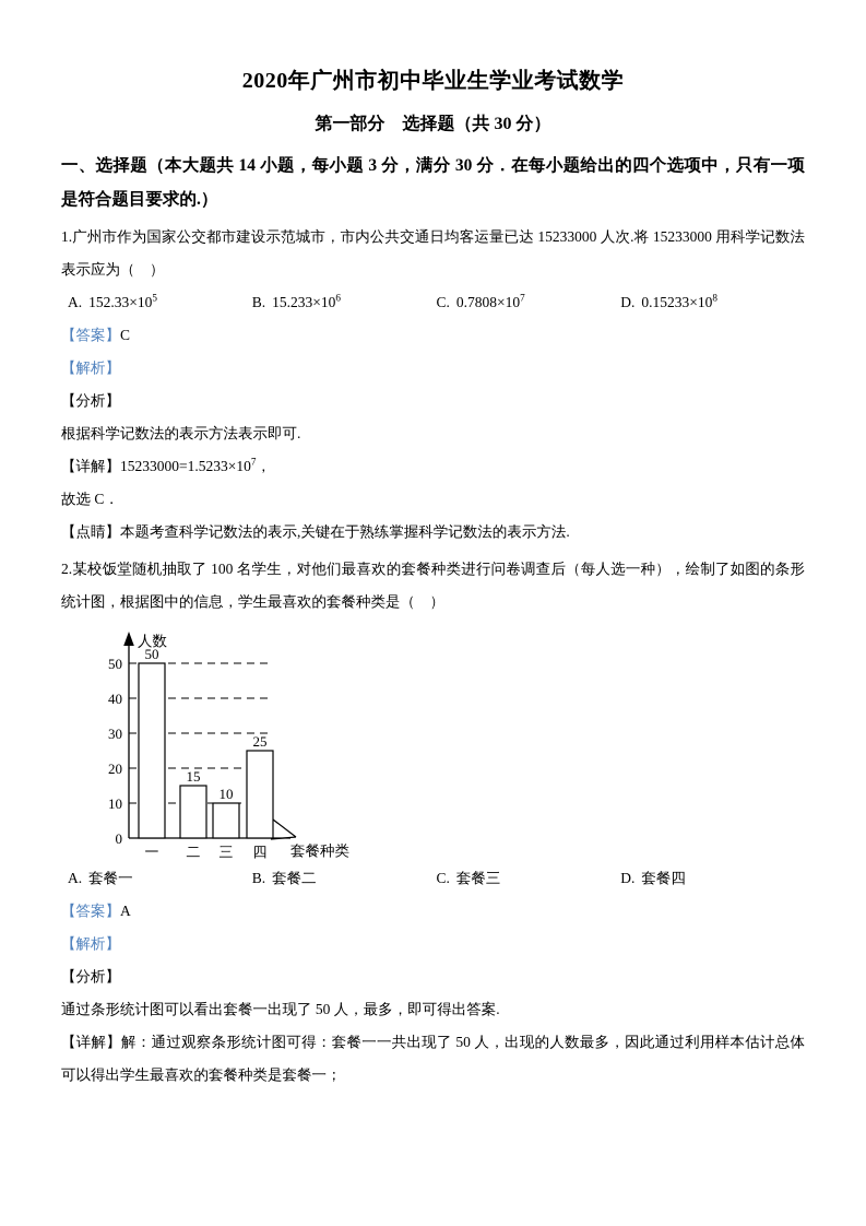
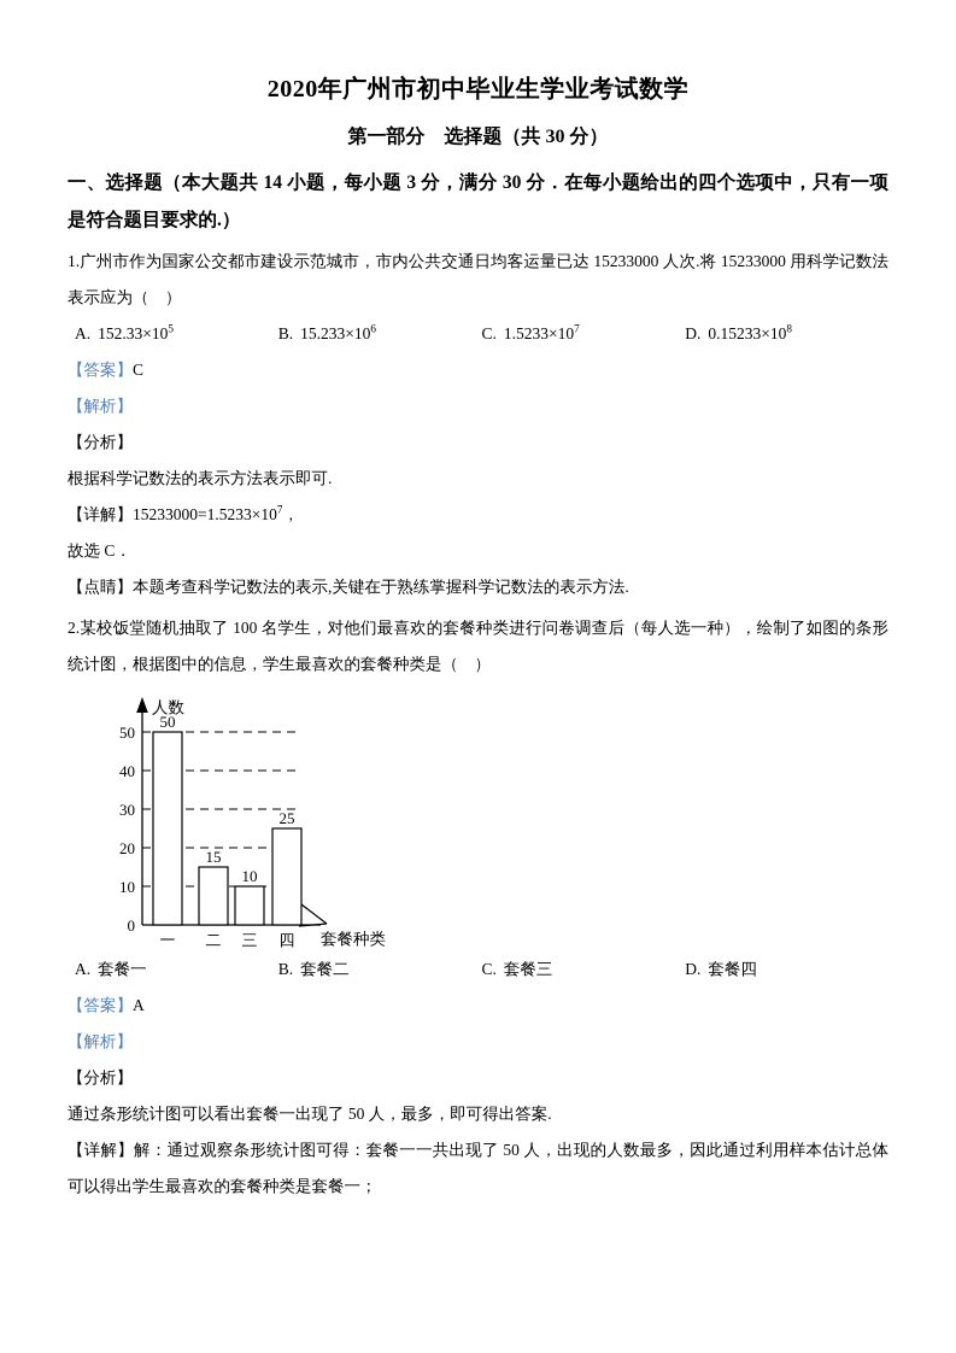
  2020年广州市初中毕业生学业考试数学
  第一部分 选择题（共 30 分）
  一、选择题（本大题共 14 小题，每小题 3 分，满分 30 分．在每小题给出的四个选项中，只有一项是符合题目要求的.）
  1.广州市作为国家公交都市建设示范城市，市内公共交通日均客运量已达 15233000 人次.将 15233000 用科学记数法表示应为（ ）
  A. 152.33×105
  B. 15.233×106
- C. 0.7808×107
+ C. 1.5233×107
  D. 0.15233×108
  【答案】C
  【解析】
  【分析】
  根据科学记数法的表示方法表示即可.
  【详解】15233000=1.5233×107，
  故选 C．
  【点睛】本题考查科学记数法的表示,关键在于熟练掌握科学记数法的表示方法.
  2.某校饭堂随机抽取了 100 名学生，对他们最喜欢的套餐种类进行问卷调查后（每人选一种），绘制了如图的条形统计图，根据图中的信息，学生最喜欢的套餐种类是（ ）
  0
  10
  20
  30
  40
  50
  50
  15
  10
  25
  一
  二
  三
  四
  人数
  套餐种类
  A. 套餐一
  B. 套餐二
  C. 套餐三
  D. 套餐四
  【答案】A
  【解析】
  【分析】
  通过条形统计图可以看出套餐一出现了 50 人，最多，即可得出答案.
  【详解】解：通过观察条形统计图可得：套餐一一共出现了 50 人，出现的人数最多，因此通过利用样本估计总体可以得出学生最喜欢的套餐种类是套餐一；
